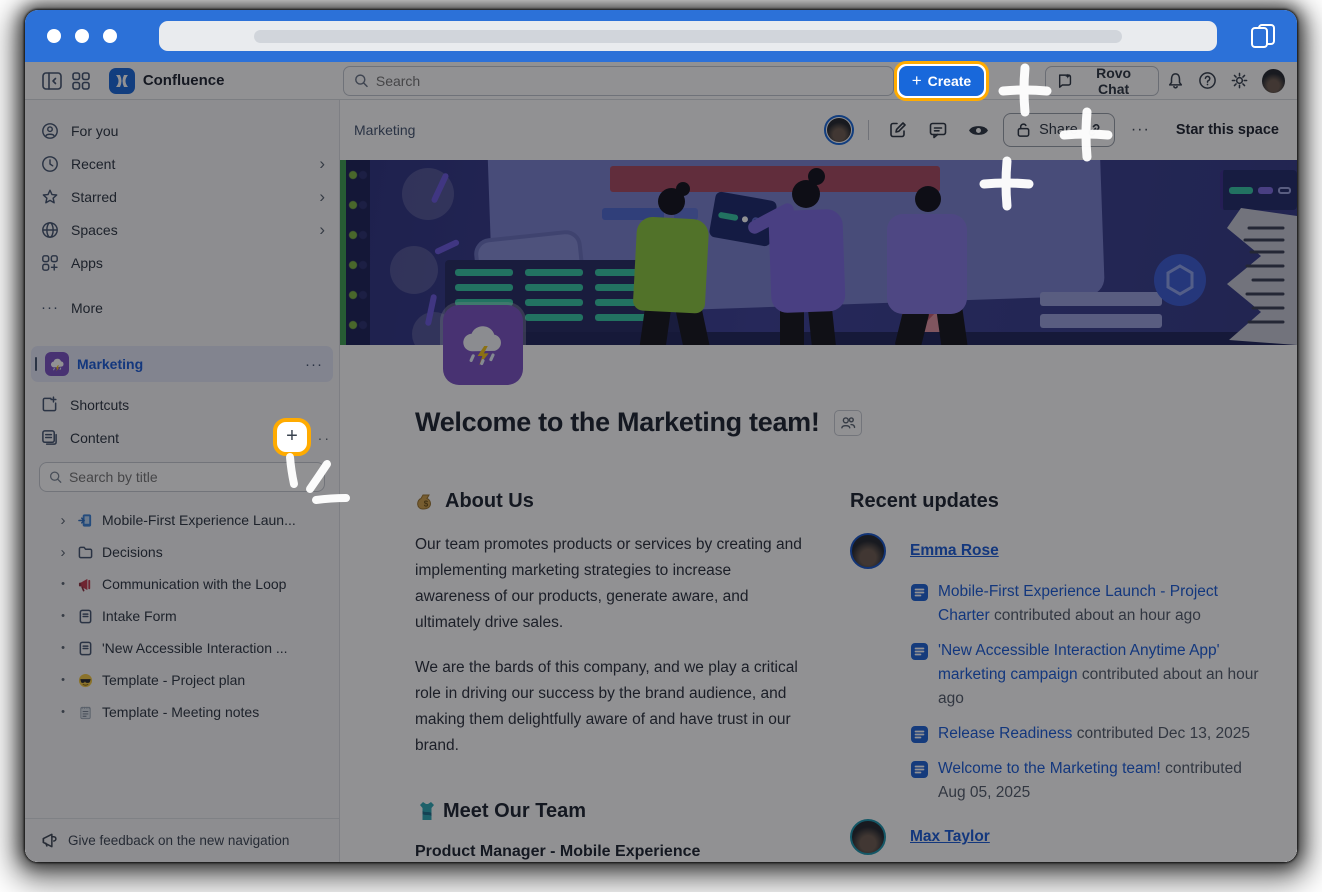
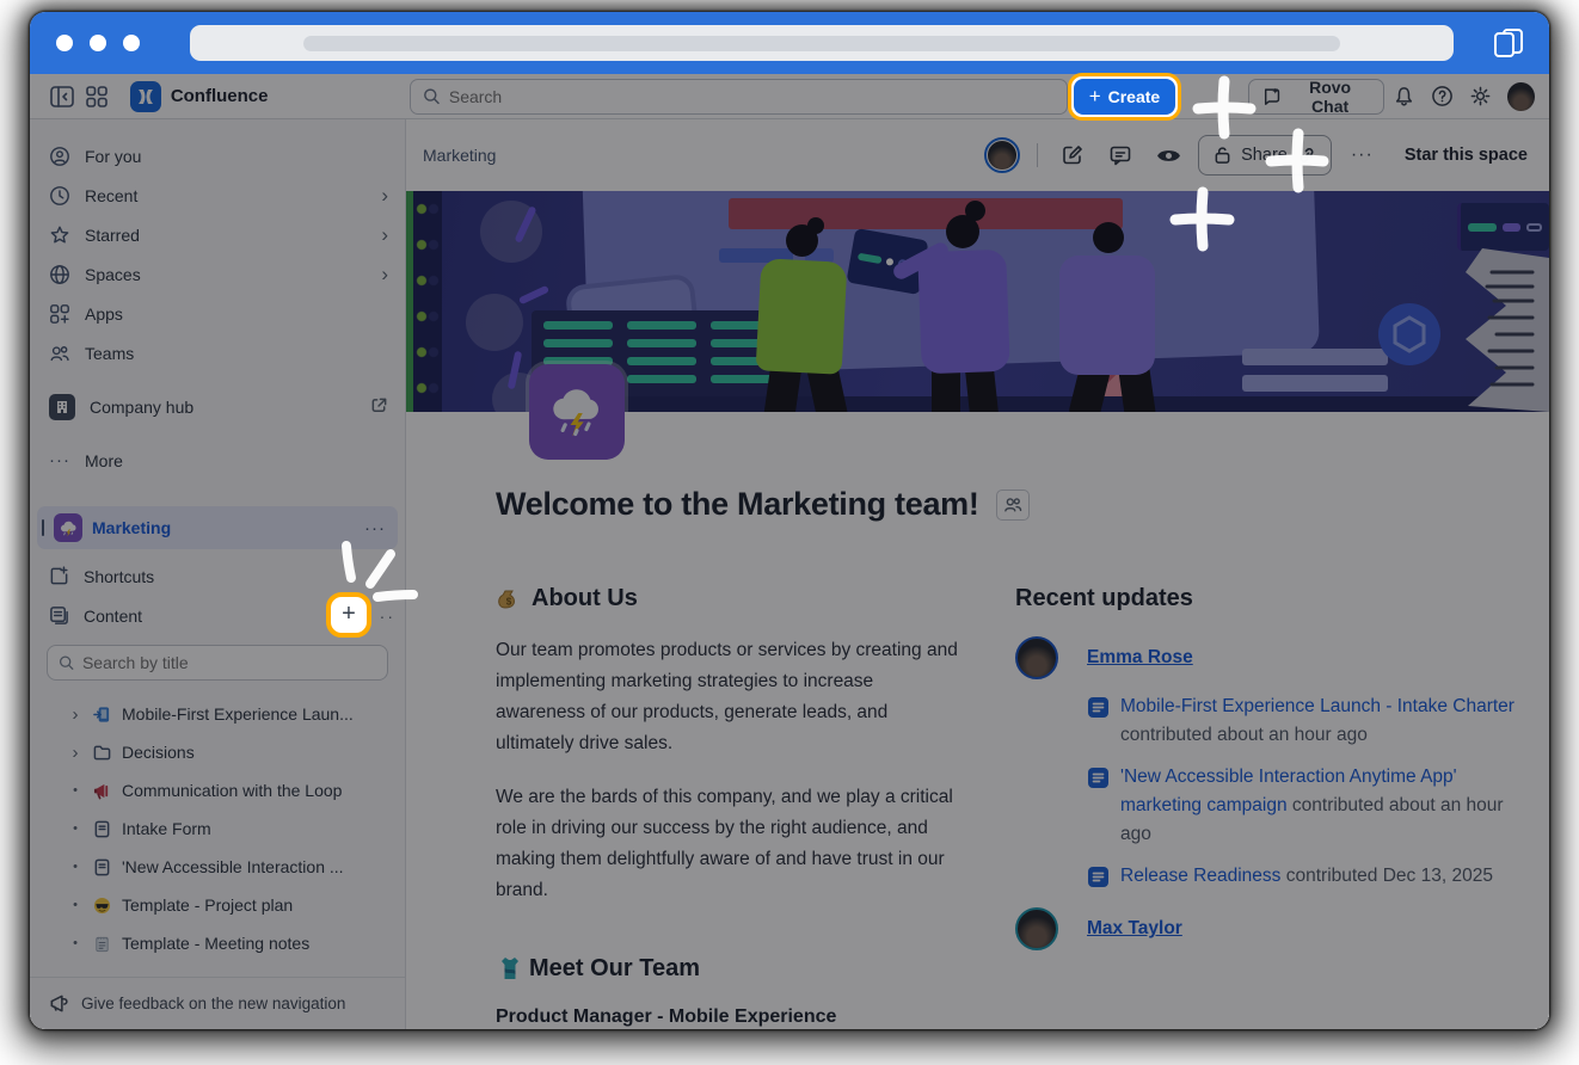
  Confluence
  Search
  +
  Create
  Rovo Chat
  For you
  Recent
  ›
  Starred
  ›
  Spaces
  ›
  Apps
+ Teams
+ Company hub
  ···
  More
  Marketing
  ···
  Shortcuts
  Content
  +
  ··
  Search by title
  ›
  Mobile-First Experience Laun...
  ›
  Decisions
  •
  Communication with the Loop
  •
  Intake Form
  •
  'New Accessible Interaction ...
  •
  Template - Project plan
  •
  Template - Meeting notes
  Give feedback on the new navigation
  Marketing
  Shar
  ···
  Star this space
  Welcome to the Marketing team!
  $
  About Us
- Our team promotes products or services by creating and implementing marketing strategies to increase awareness of our products, generate aware, and ultimately drive sales.
+ Our team promotes products or services by creating and implementing marketing strategies to increase awareness of our products, generate leads, and ultimately drive sales.
- We are the bards of this company, and we play a critical role in driving our success by the brand audience, and making them delightfully aware of and have trust in our brand.
+ We are the bards of this company, and we play a critical role in driving our success by the right audience, and making them delightfully aware of and have trust in our brand.
  Meet Our Team
  Product Manager - Mobile Experience
  Recent updates
  Emma Rose
- Mobile-First Experience Launch - Project Charter contributed about an hour ago
+ Mobile-First Experience Launch - Intake Charter contributed about an hour ago
  'New Accessible Interaction Anytime App' marketing campaign contributed about an hour ago
  Release Readiness contributed Dec 13, 2025
- Welcome to the Marketing team! contributed Aug 05, 2025
  Max Taylor
